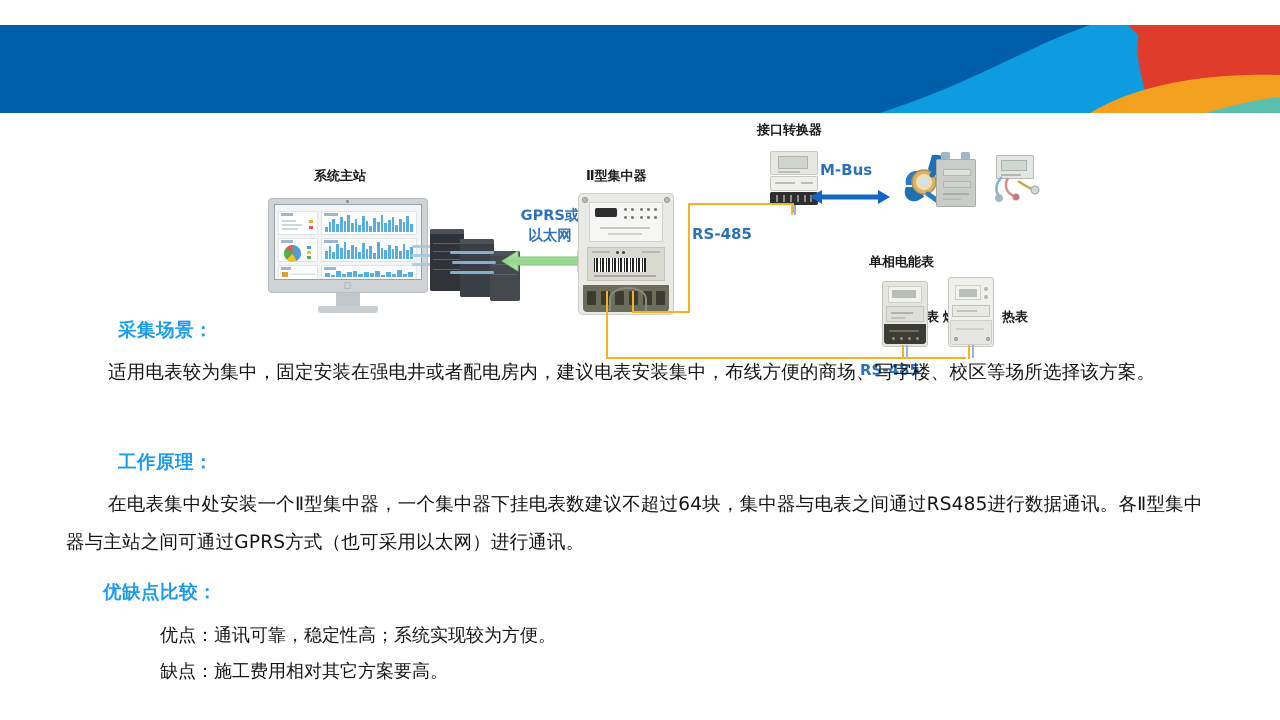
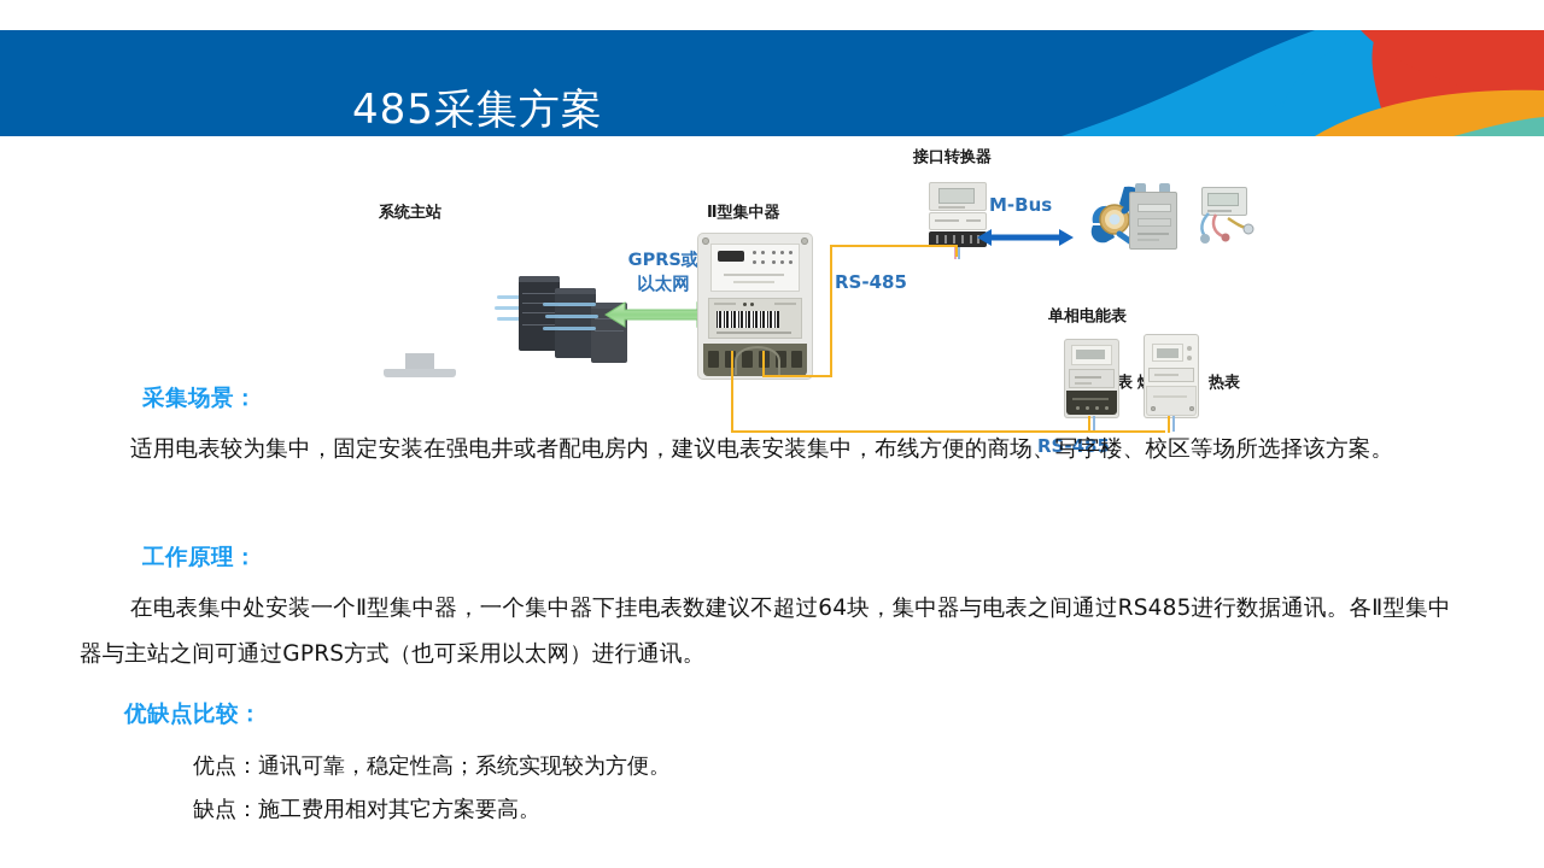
+ 485采集方案
  系统主站
  Ⅱ型集中器
  接口转换器
  单相电能表
- 
  GPRS或
  以太网
  M-Bus
  热表
  RS-485
  RS-485
  采集场景：
  适用电表较为集中，固定安装在强电井或者配电房内，建议电表安装集中，布线方便的商场、写字楼、校区等场所选择该方案。
  工作原理：
  在电表集中处安装一个Ⅱ型集中器，一个集中器下挂电表数建议不超过64块，集中器与电表之间通过RS485进行数据通讯。各Ⅱ型集中器与主站之间可通过GPRS方式（也可采用以太网）进行通讯。
  优缺点比较：
  优点：通讯可靠，稳定性高；系统实现较为方便。
  缺点：施工费用相对其它方案要高。
